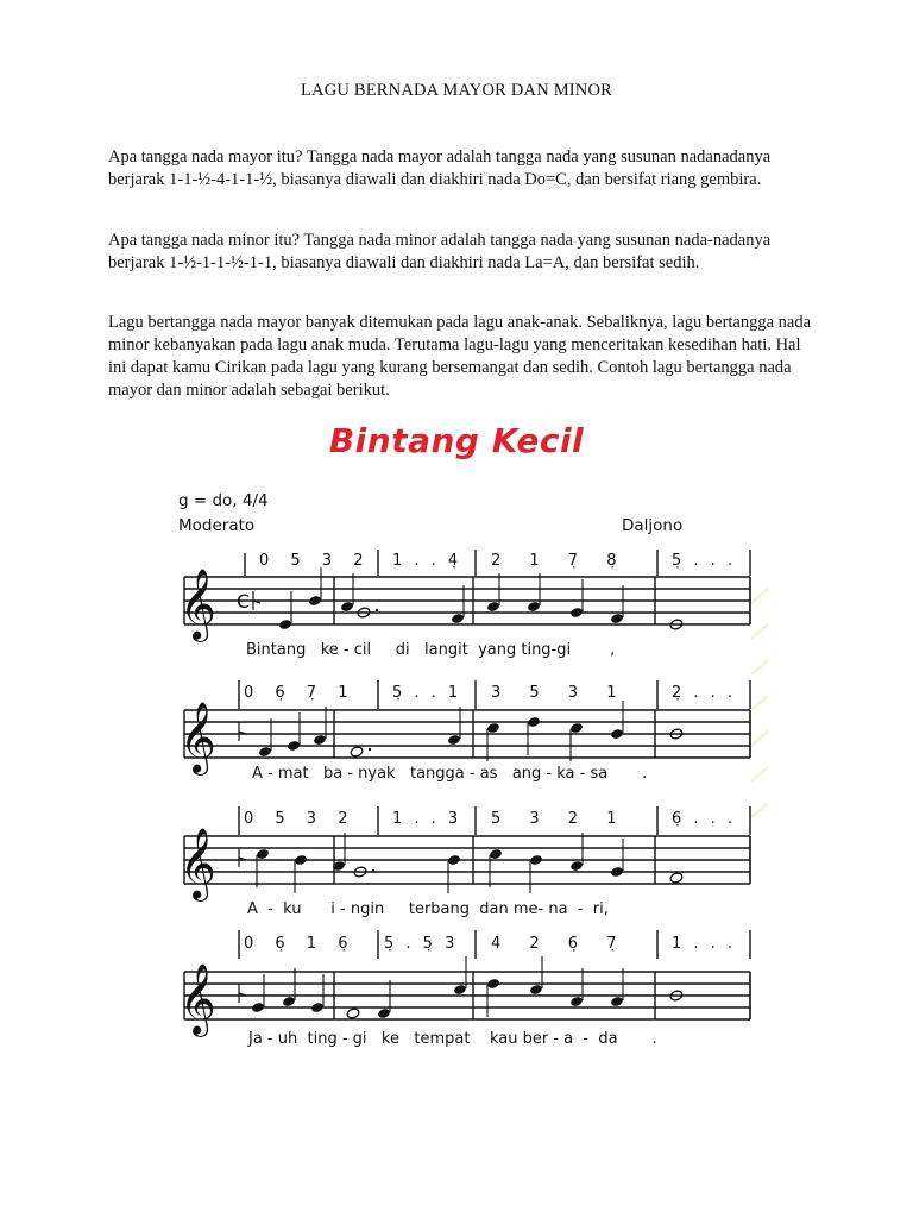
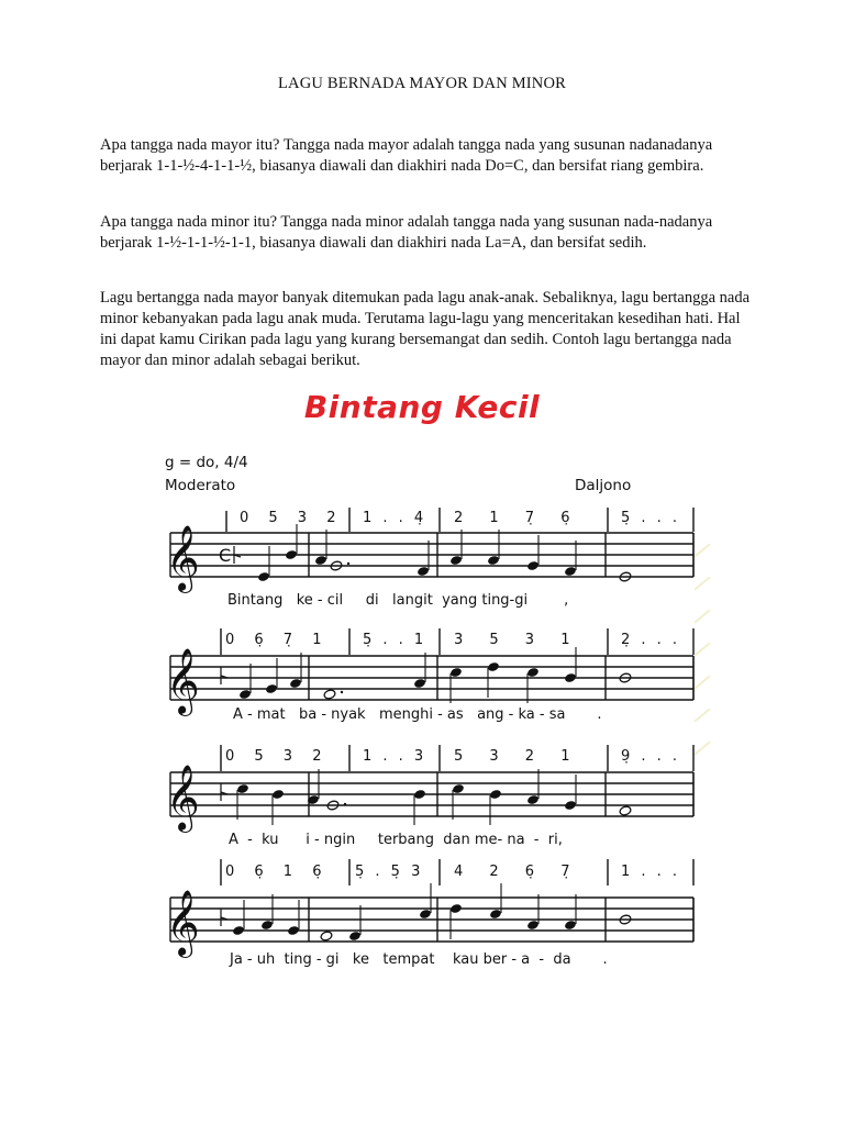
  LAGU BERNADA MAYOR DAN MINOR
  Apa tangga nada mayor itu? Tangga nada mayor adalah tangga nada yang susunan nadanadanya berjarak 1-1-½-4-1-1-½, biasanya diawali dan diakhiri nada Do=C, dan bersifat riang gembira.
  Apa tangga nada minor itu? Tangga nada minor adalah tangga nada yang susunan nada-nadanya berjarak 1-½-1-1-½-1-1, biasanya diawali dan diakhiri nada La=A, dan bersifat sedih.
  Lagu bertangga nada mayor banyak ditemukan pada lagu anak-anak. Sebaliknya, lagu bertangga nada minor kebanyakan pada lagu anak muda. Terutama lagu-lagu yang menceritakan kesedihan hati. Hal ini dapat kamu Cirikan pada lagu yang kurang bersemangat dan sedih. Contoh lagu bertangga nada mayor dan minor adalah sebagai berikut.
  Bintang Kecil
  g = do, 4/4
  Moderato
  Daljono
  𝄞
  C
  𝄞
  𝄞
  𝄞
  0 5 3 2
  1 . . 4̣
- 2 1 7̣ 8̣
+ 2 1 7̣ 6̣
  5̣ . . .
  Bintang ke - cil di langit yang ting-gi ,
  0 6̣ 7̣ 1
  5̣ . . 1
  3 5 3 1
  2̣ . . .
- A - mat ba - nyak tangga - as ang - ka - sa .
+ A - mat ba - nyak menghi - as ang - ka - sa .
  0 5 3 2
  1 . . 3
  5 3 2 1
- 6̣ . . .
+ 9̣ . . .
  A - ku i - ngin terbang dan me- na - ri,
  0 6̣ 1 6̣
  5̣ . 5̣ 3
  4 2 6̣ 7̣
  1 . . .
  Ja - uh ting - gi ke tempat kau ber - a - da .
